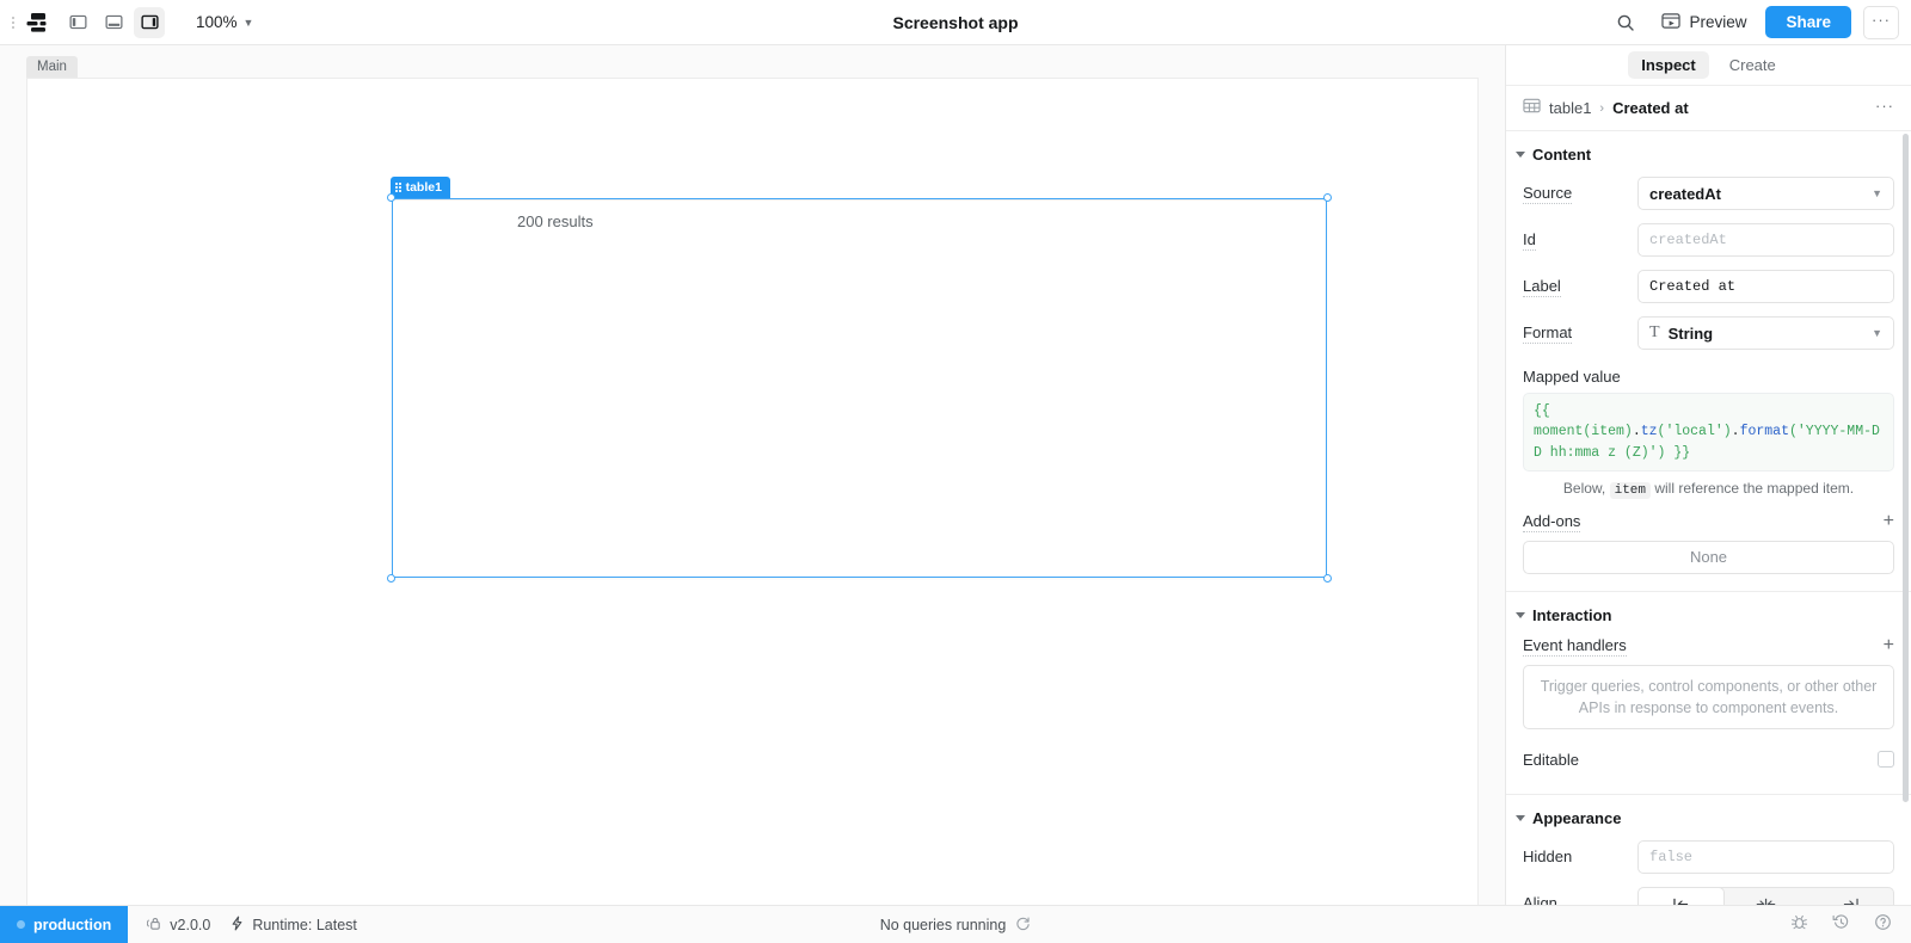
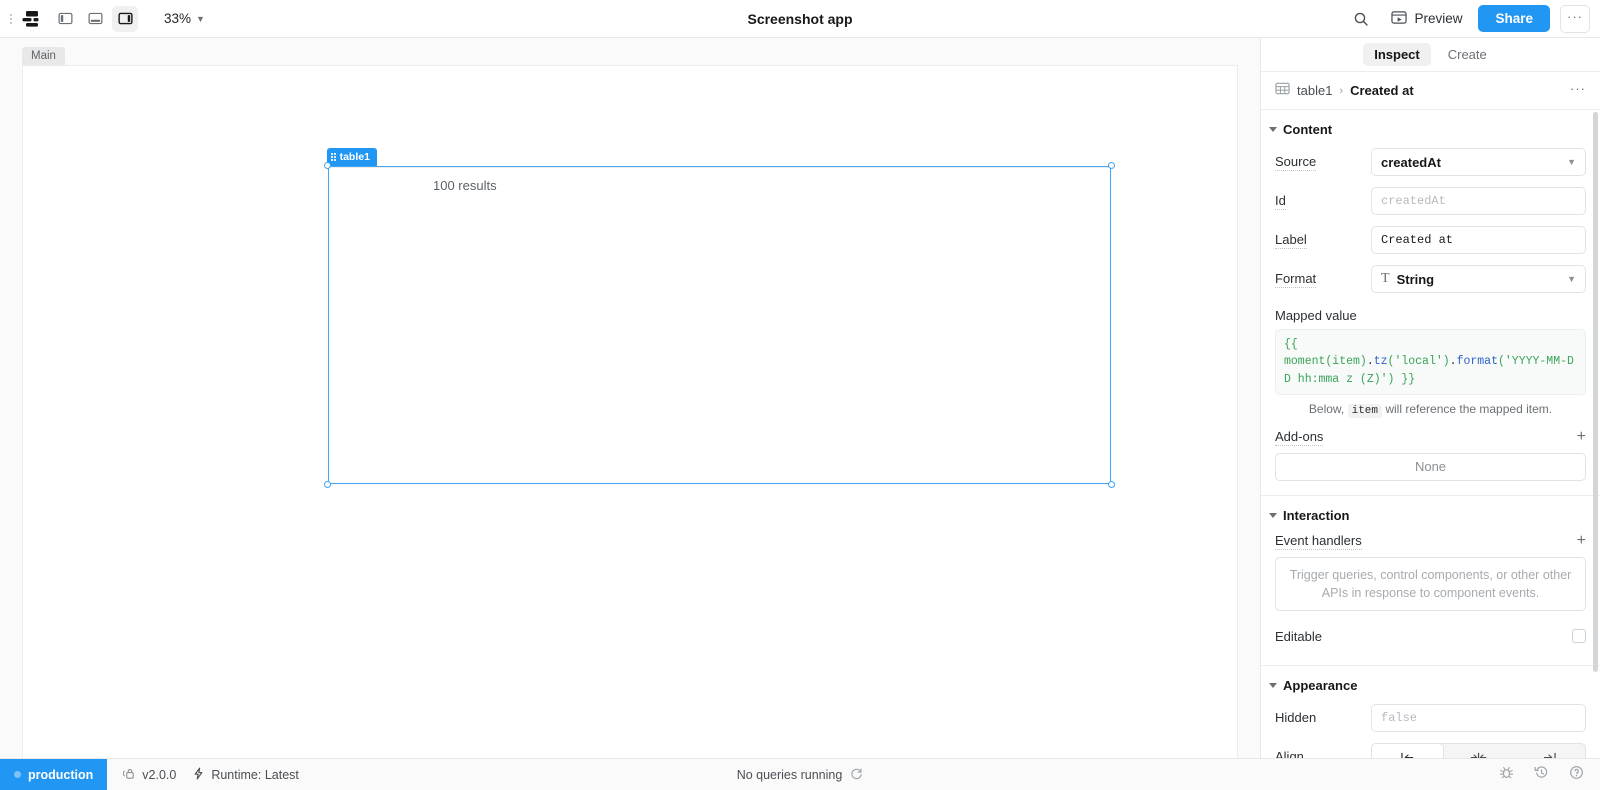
- 100%
+ 33%
  ▼
  Screenshot app
  Preview
  Share
  ···
  Main
  table1
- 200 results
+ 100 results
  Inspect
  Create
  table1
  ›
  Created at
  ···
  Content
  Source
  createdAt
  ▼
  Id
  createdAt
  Label
  Created at
  Format
  T
  String
  ▼
  Mapped value
  {{
  moment(item).tz('local').format('YYYY-MM-DD hh:mma z (Z)') }}
  Below, item will reference the mapped item.
  Add-ons
  +
  None
  Interaction
  Event handlers
  +
  Trigger queries, control components, or other other APIs in response to component events.
  Editable
  Appearance
  Hidden
  false
  Align
  production
  v2.0.0
  Runtime: Latest
  No queries running
